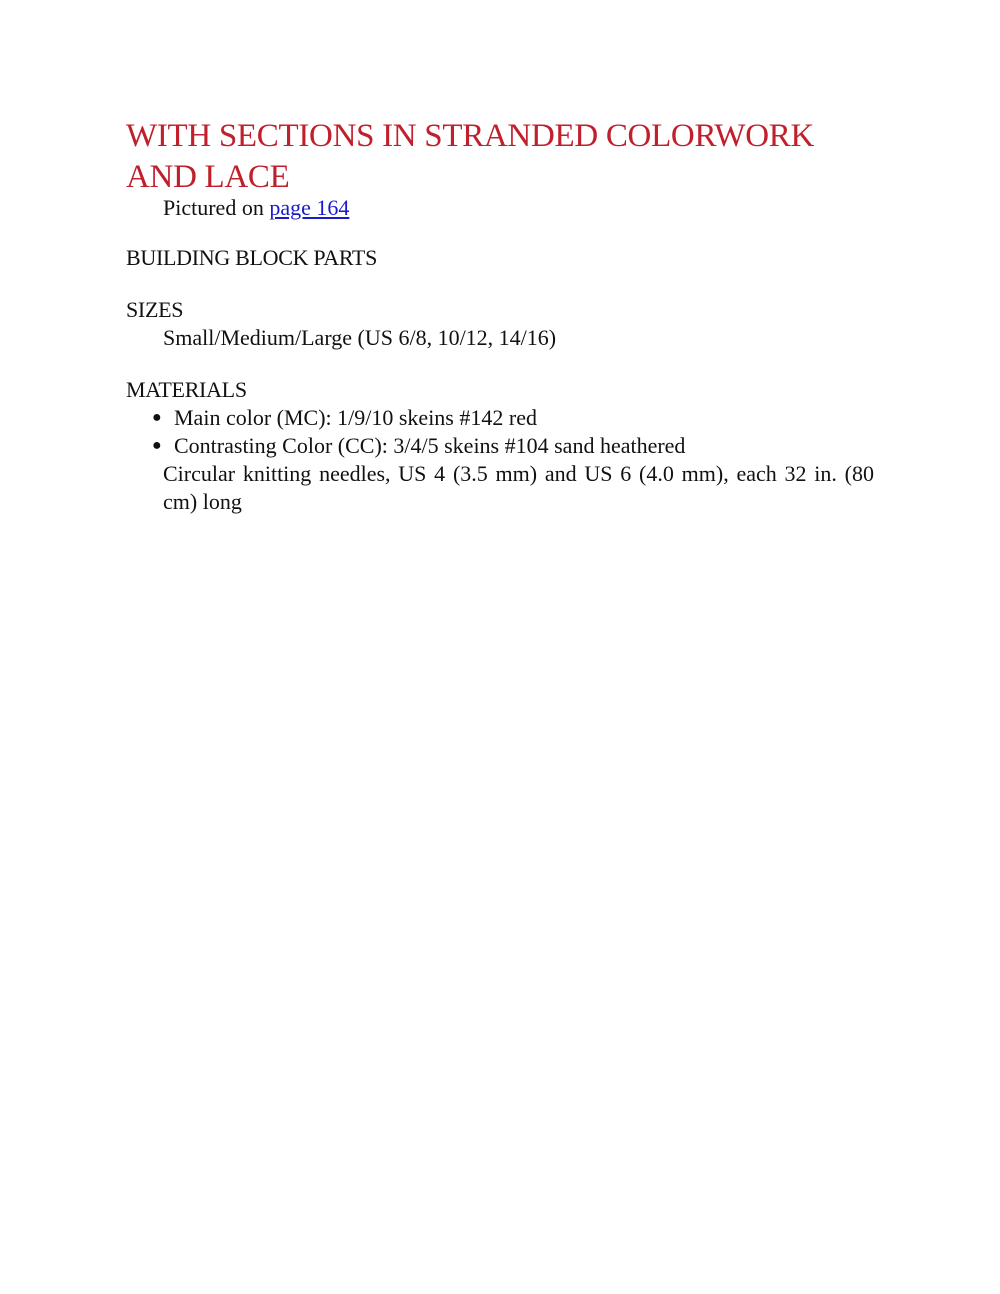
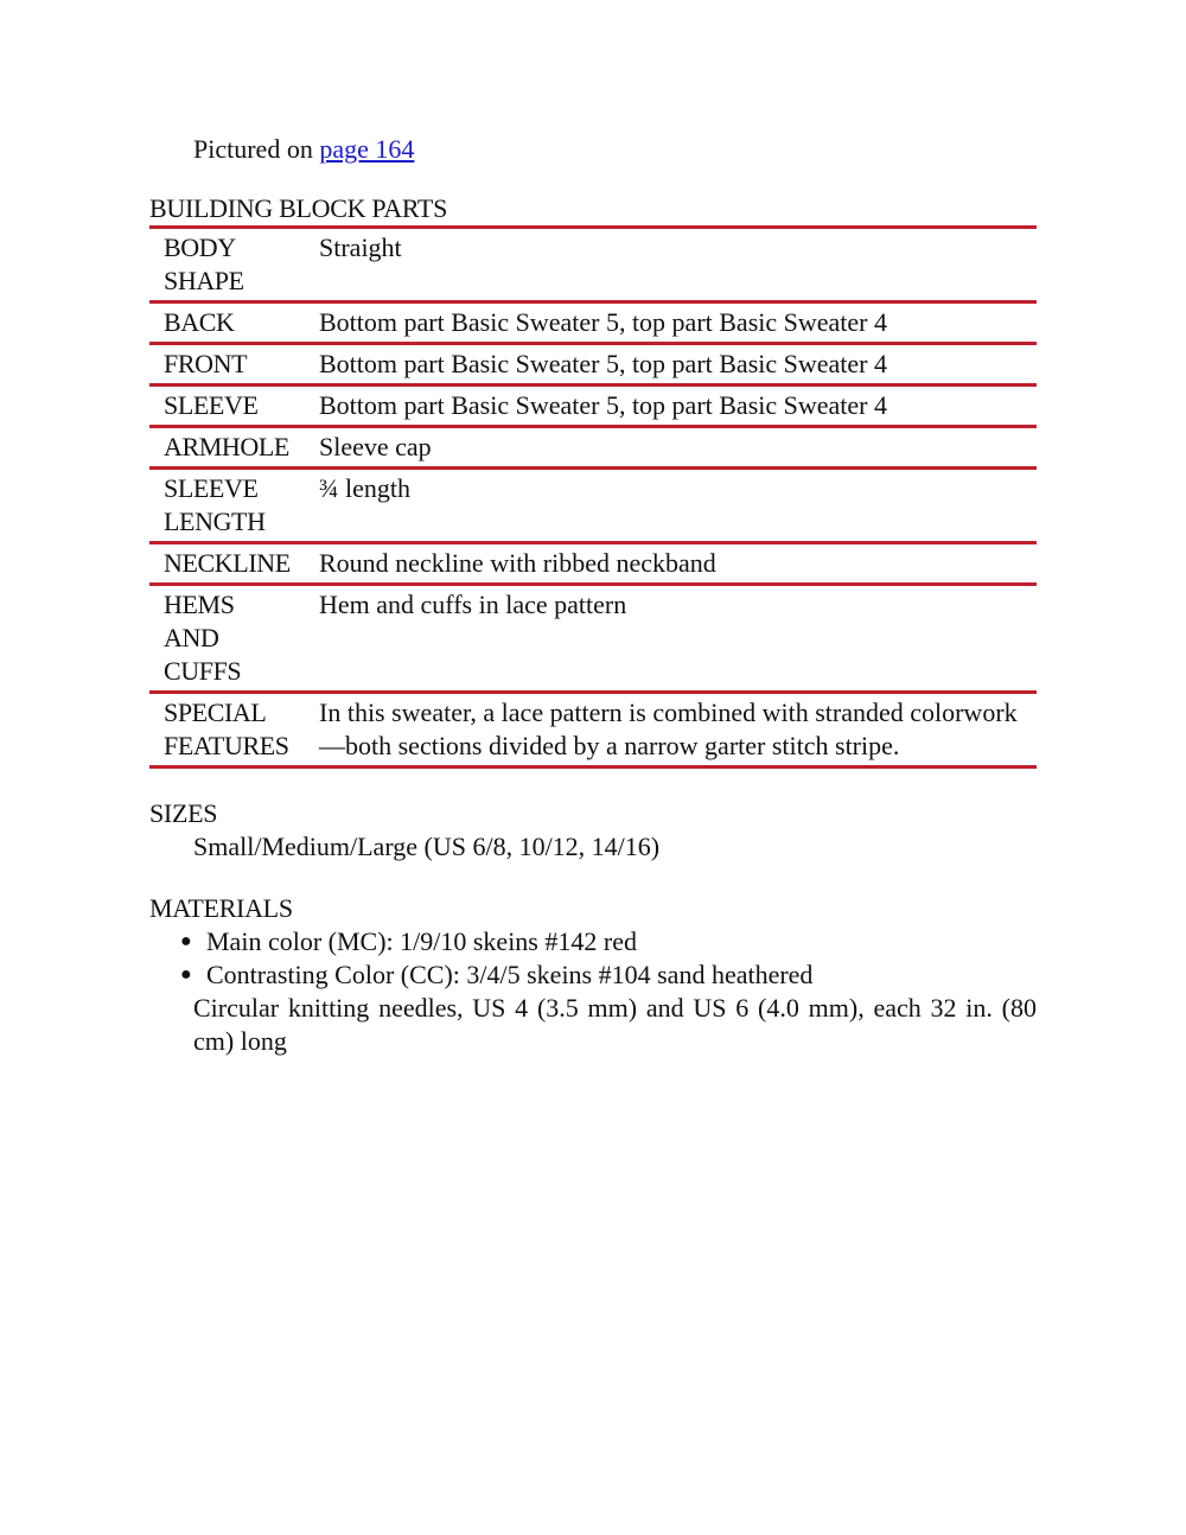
- WITH SECTIONS IN STRANDED COLORWORK AND LACE
  Pictured on page 164
  BUILDING BLOCK PARTS
+ BODYSHAPE	Straight
+ BACK	Bottom part Basic Sweater 5, top part Basic Sweater 4
+ FRONT	Bottom part Basic Sweater 5, top part Basic Sweater 4
+ SLEEVE	Bottom part Basic Sweater 5, top part Basic Sweater 4
+ ARMHOLE	Sleeve cap
+ SLEEVELENGTH	¾ length
+ NECKLINE	Round neckline with ribbed neckband
+ HEMSANDCUFFS	Hem and cuffs in lace pattern
+ SPECIALFEATURES	In this sweater, a lace pattern is combined with stranded colorwork—both sections divided by a narrow garter stitch stripe.
  SIZES
  Small/Medium/Large (US 6/8, 10/12, 14/16)
  MATERIALS
  ●
  Main color (MC): 1/9/10 skeins #142 red
  ●
  Contrasting Color (CC): 3/4/5 skeins #104 sand heathered
  Circular knitting needles, US 4 (3.5 mm) and US 6 (4.0 mm), each 32 in. (80 cm) long
